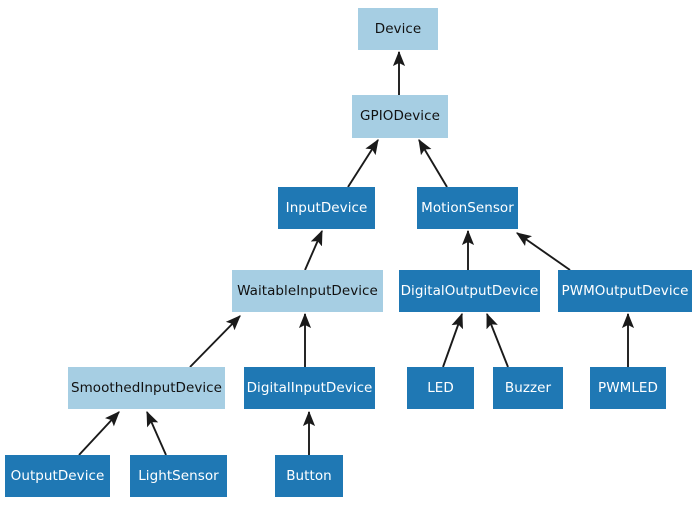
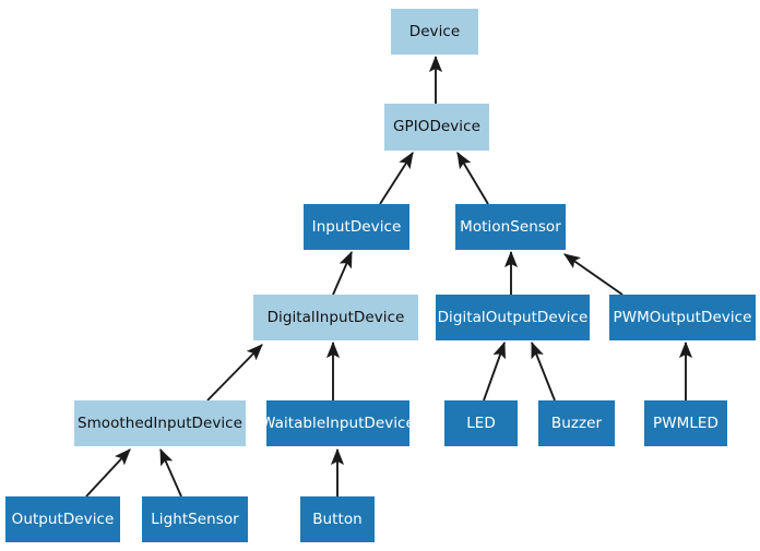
  Device
  GPIODevice
  InputDevice
  MotionSensor
- WaitableInputDevice
+ DigitalInputDevice
  DigitalOutputDevice
  PWMOutputDevice
  SmoothedInputDevice
- DigitalInputDevice
+ WaitableInputDevice
  LED
  Buzzer
  PWMLED
  OutputDevice
  LightSensor
  Button
